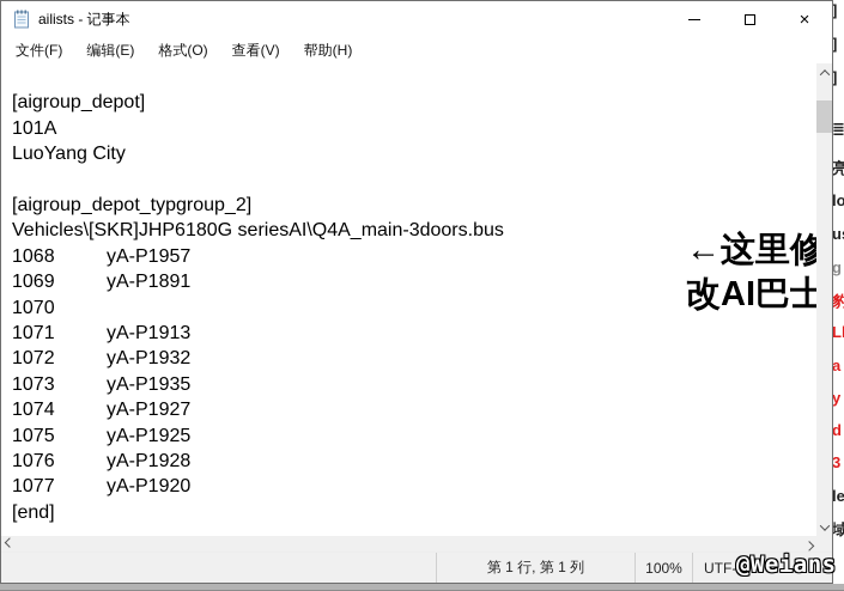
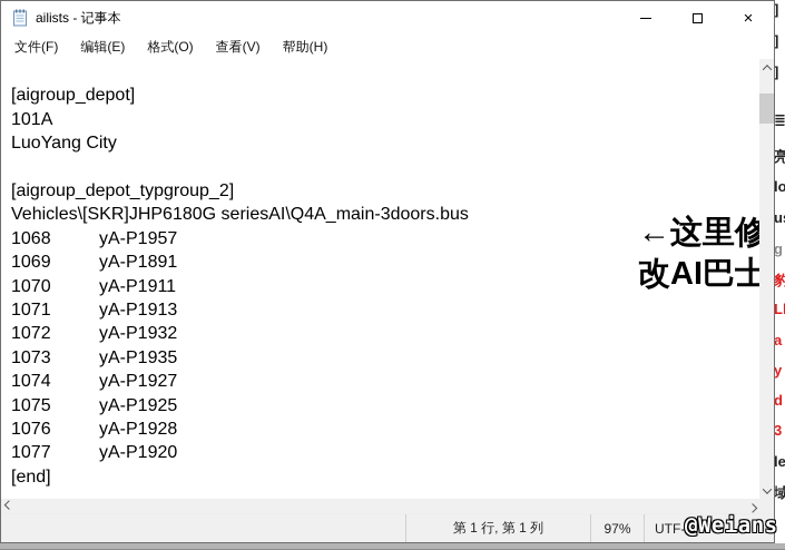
  ]
  ]
  ]
  ≣
  亮
  lo
  g
  豹
  a
  y
  d
  3
  le
  域
  ailists - 记事本
  ×
  文件(F)
  编辑(E)
  格式(O)
  查看(V)
  帮助(H)
  [aigroup_depot]
  101A
  LuoYang City
  [aigroup_depot_typgroup_2]
  Vehicles\[SKR]JHP6180G seriesAI\Q4A_main-3doors.bus
  1068
  yA-P1957
  1069
  yA-P1891
  1070
+ yA-P1911
  1071
  yA-P1913
  1072
  yA-P1932
  1073
  yA-P1935
  1074
  yA-P1927
  1075
  yA-P1925
  1076
  yA-P1928
  1077
  yA-P1920
  [end]
  ←这里修
  改AI巴士
  第 1 行, 第 1 列
- 100%
+ 97%
  UTF-8
  @Weians
